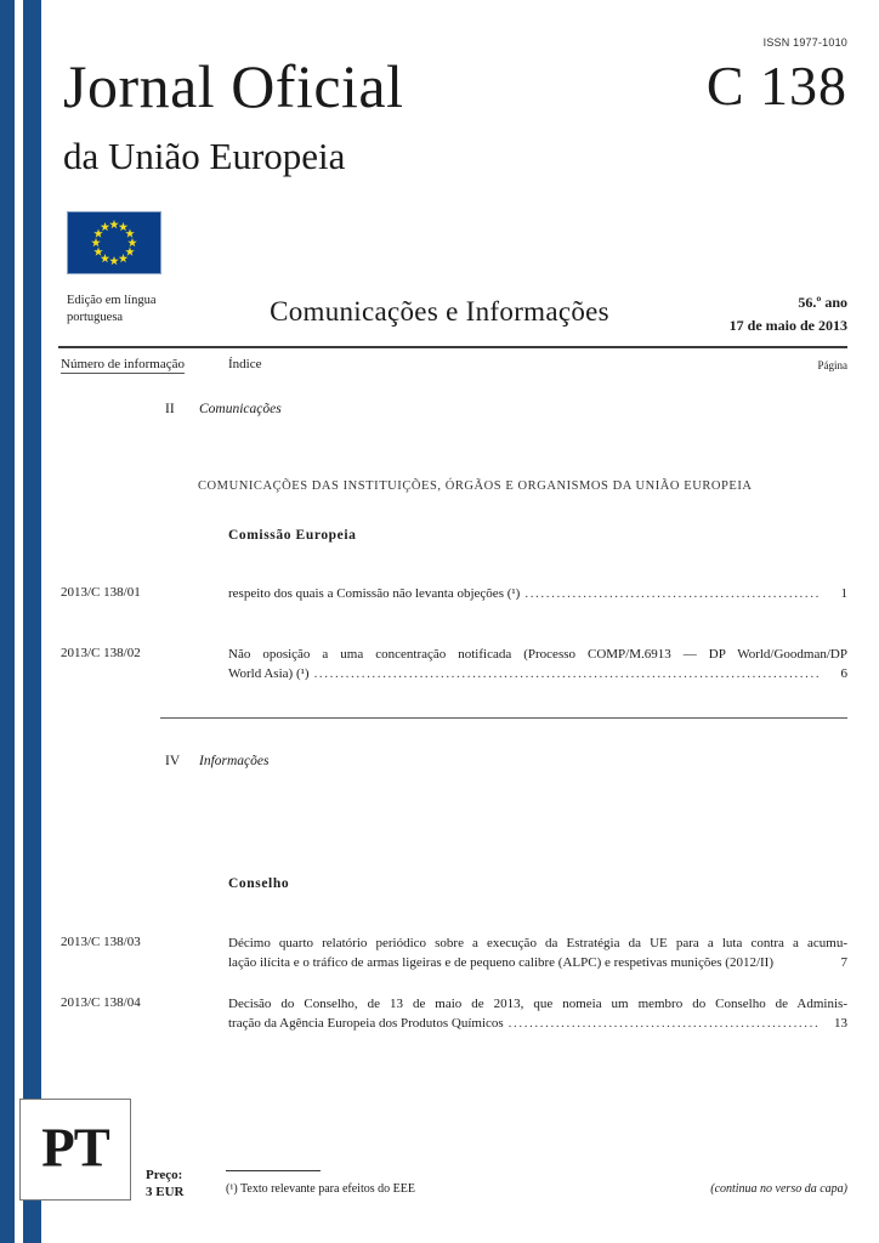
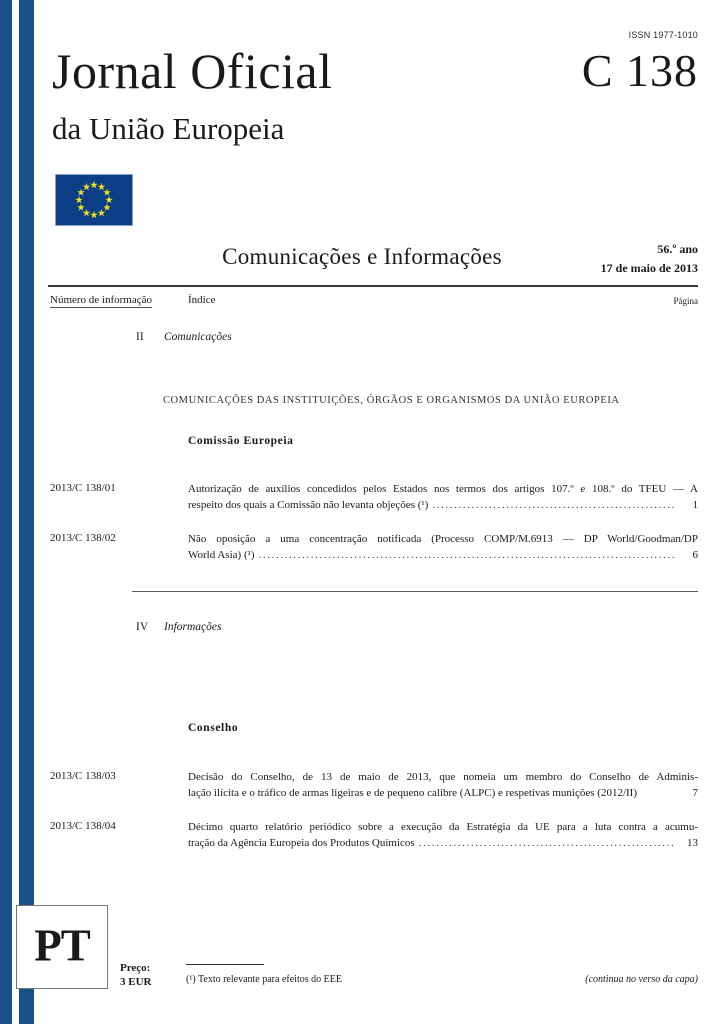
  ISSN 1977-1010
  Jornal Oficial
  da União Europeia
  C 138
- Edição em língua portuguesa
  Comunicações e Informações
  56.º ano
  17 de maio de 2013
  Número de informação
  Índice
  Página
  II
  Comunicações
  COMUNICAÇÕES DAS INSTITUIÇÕES, ÓRGÃOS E ORGANISMOS DA UNIÃO EUROPEIA
  Comissão Europeia
  2013/C 138/01
+ Autorização de auxílios concedidos pelos Estados nos termos dos artigos 107.º e 108.º do TFEU — A
  respeito dos quais a Comissão não levanta objeções (¹)
  1
  2013/C 138/02
  Não oposição a uma concentração notificada (Processo COMP/M.6913 — DP World/Goodman/DP
  World Asia) (¹)
  ................................................................................................
  6
  IV
  Informações
  Conselho
  2013/C 138/03
- Décimo quarto relatório periódico sobre a execução da Estratégia da UE para a luta contra a acumu-
+ Decisão do Conselho, de 13 de maio de 2013, que nomeia um membro do Conselho de Adminis-
  lação ilícita e o tráfico de armas ligeiras e de pequeno calibre (ALPC) e respetivas munições (2012/II)
  7
  2013/C 138/04
- Decisão do Conselho, de 13 de maio de 2013, que nomeia um membro do Conselho de Adminis-
+ Décimo quarto relatório periódico sobre a execução da Estratégia da UE para a luta contra a acumu-
  tração da Agência Europeia dos Produtos Químicos
  13
  PT
  Preço:
  3 EUR
  (¹) Texto relevante para efeitos do EEE
  (continua no verso da capa)
